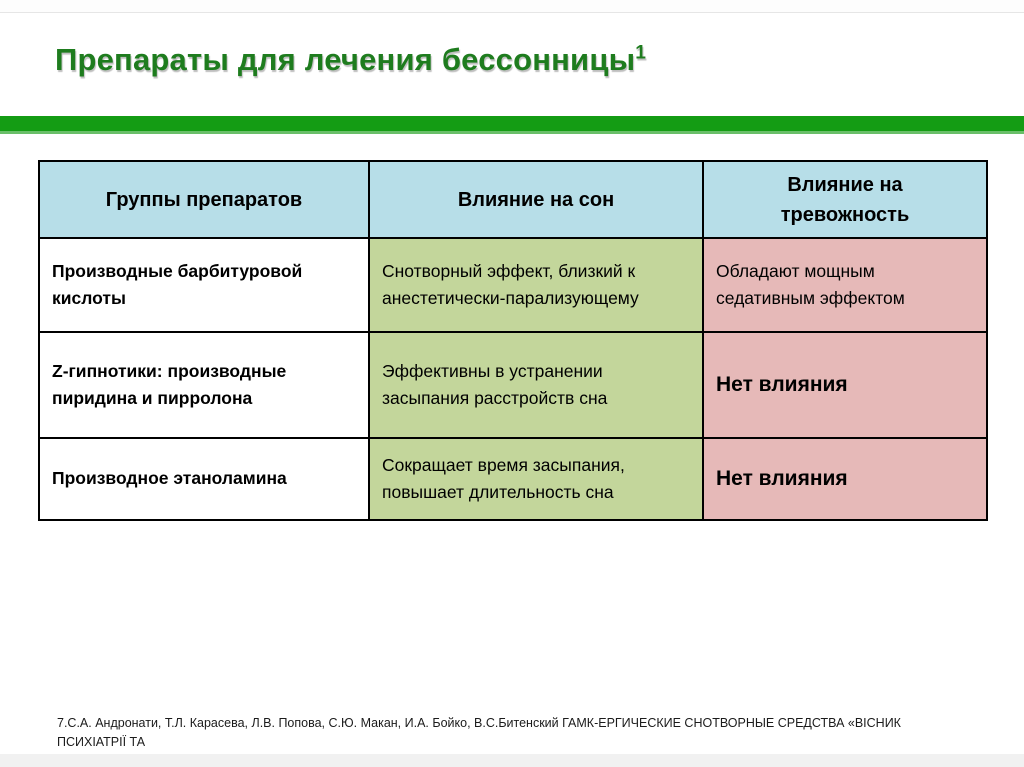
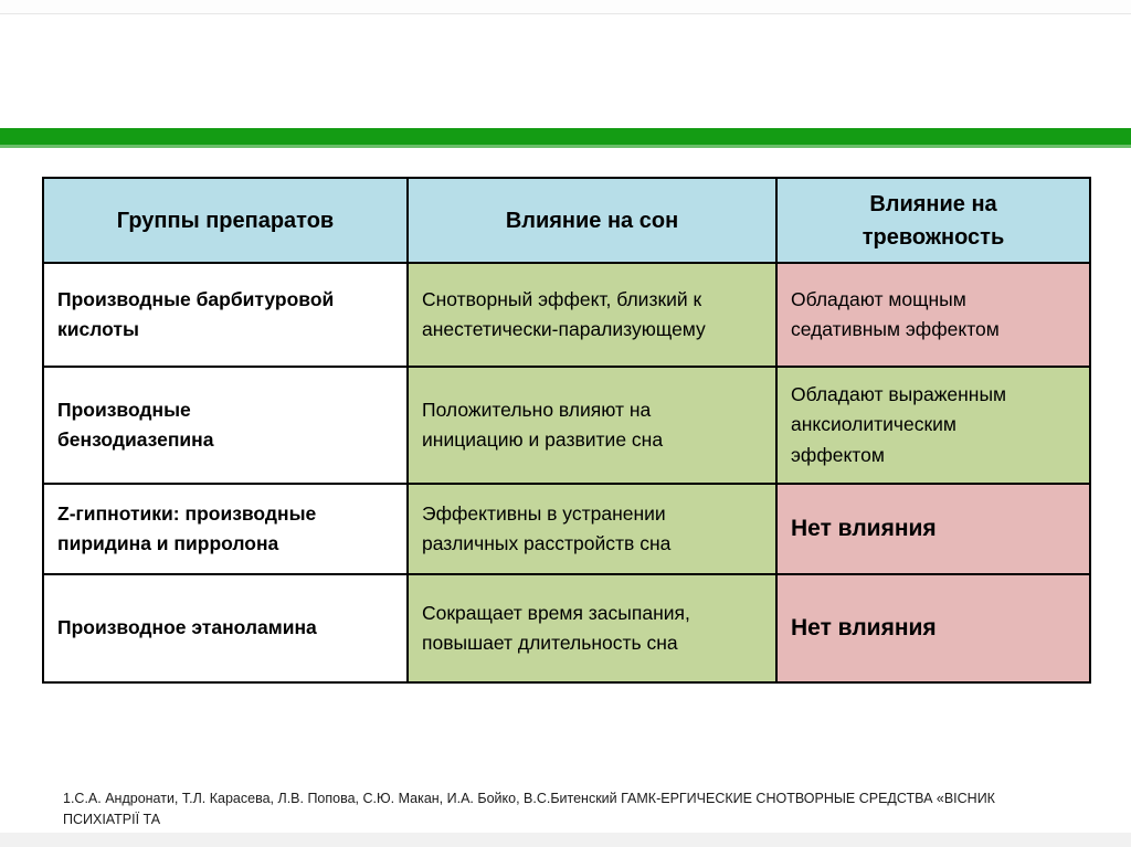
- Препараты для лечения бессонницы1
  Группы препаратов	Влияние на сон	Влияние на тревожность
  Производные барбитуровой кислоты	Снотворный эффект, близкий к анестетически-парализующему	Обладают мощным седативным эффектом
+ Производные бензодиазепина	Положительно влияют на инициацию и развитие сна	Обладают выраженным анксиолитическим эффектом
- Z-гипнотики: производные пиридина и пирролона	Эффективны в устранении засыпания расстройств сна	Нет влияния
+ Z-гипнотики: производные пиридина и пирролона	Эффективны в устранении различных расстройств сна	Нет влияния
  Производное этаноламина	Сокращает время засыпания, повышает длительность сна	Нет влияния
- 7.С.А. Андронати, Т.Л. Карасева, Л.В. Попова, С.Ю. Макан, И.А. Бойко, В.С.Битенский ГАМК-ЕРГИЧЕСКИЕ СНОТВОРНЫЕ СРЕДСТВА «ВІСНИК ПСИХІАТРІЇ ТА
+ 1.С.А. Андронати, Т.Л. Карасева, Л.В. Попова, С.Ю. Макан, И.А. Бойко, В.С.Битенский ГАМК-ЕРГИЧЕСКИЕ СНОТВОРНЫЕ СРЕДСТВА «ВІСНИК ПСИХІАТРІЇ ТА
